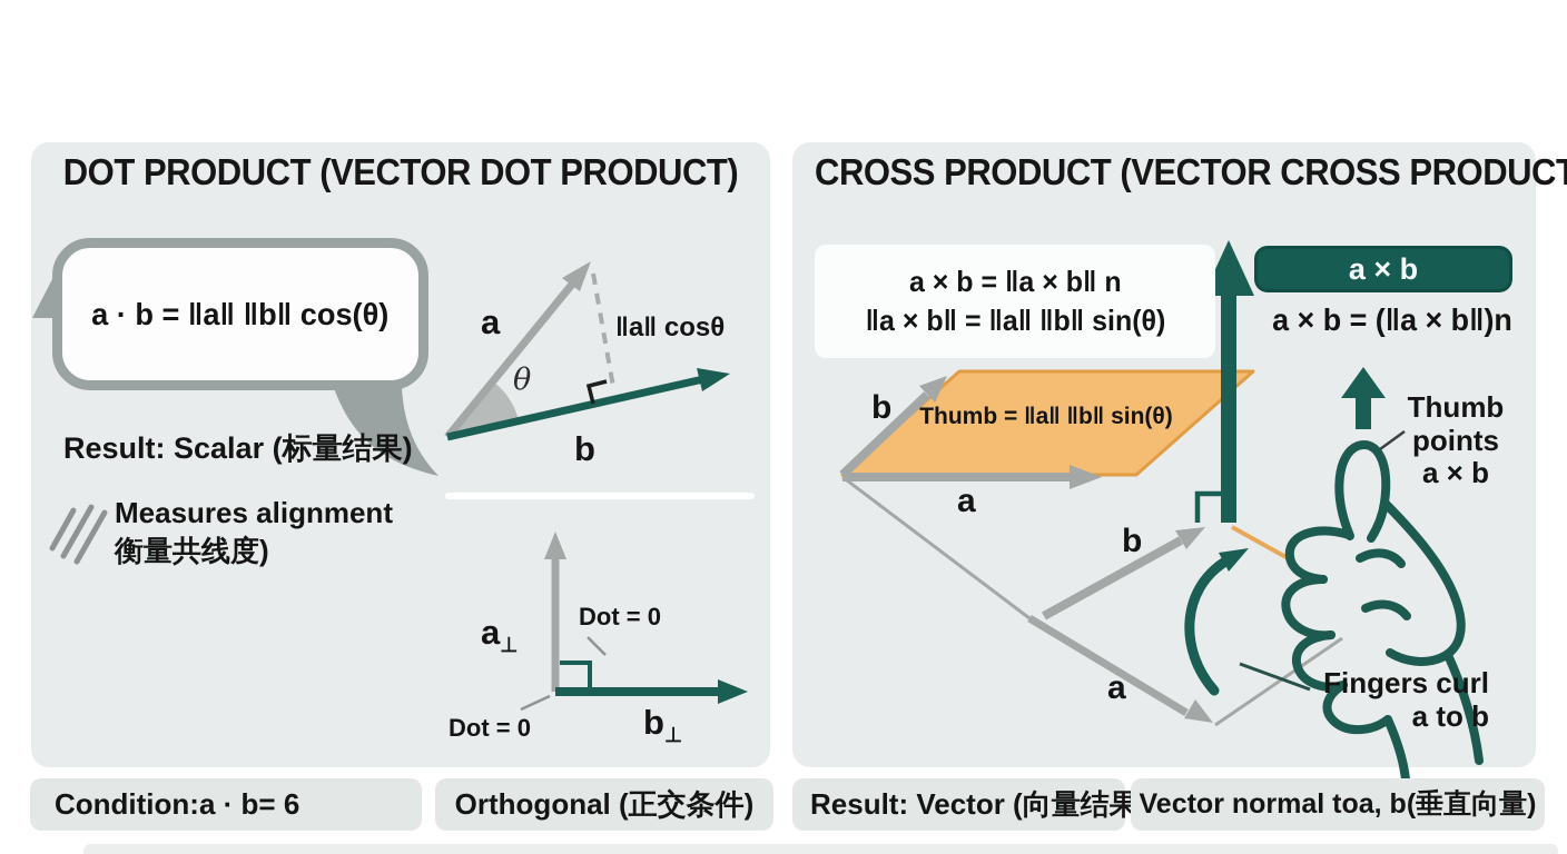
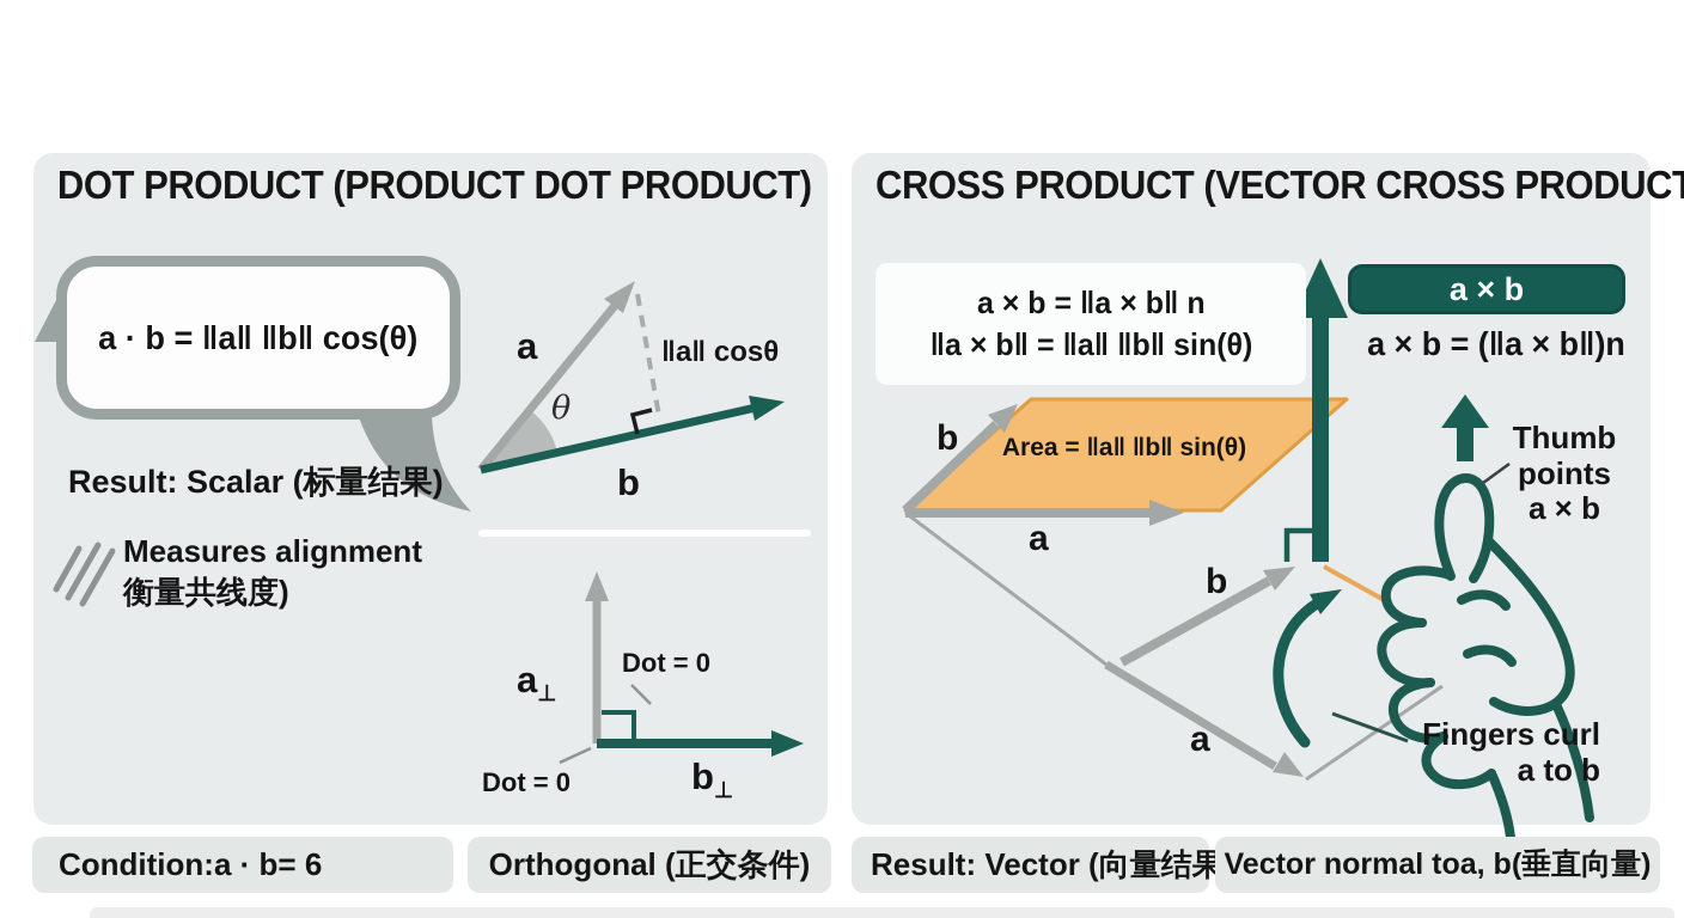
- DOT PRODUCT (VECTOR DOT PRODUCT)
+ DOT PRODUCT (PRODUCT DOT PRODUCT)
  CROSS PRODUCT (VECTOR CROSS PRODUCT
  a · b = ‖a‖ ‖b‖ cos(θ)
  Result: Scalar (标量结果)
  Measures alignment
  衡量共线度)
  a
  θ
  ‖a‖ cosθ
  b
  a⊥
  Dot = 0
  Dot = 0
  b⊥
  a × b = ‖a × b‖ n
  ‖a × b‖ = ‖a‖ ‖b‖ sin(θ)
  a × b
  a × b = (‖a × b‖)n
- Thumb = ‖a‖ ‖b‖ sin(θ)
+ Area = ‖a‖ ‖b‖ sin(θ)
  b
  a
  b
  a
  Thumb
  points
  a × b
  Fingers curl
  a to b
  Condition:
  a · b
  = 6
  Orthogonal (正交条件)
  Result: Vector (向量结果
  Vector normal to
  a, b
  (垂直向量)
